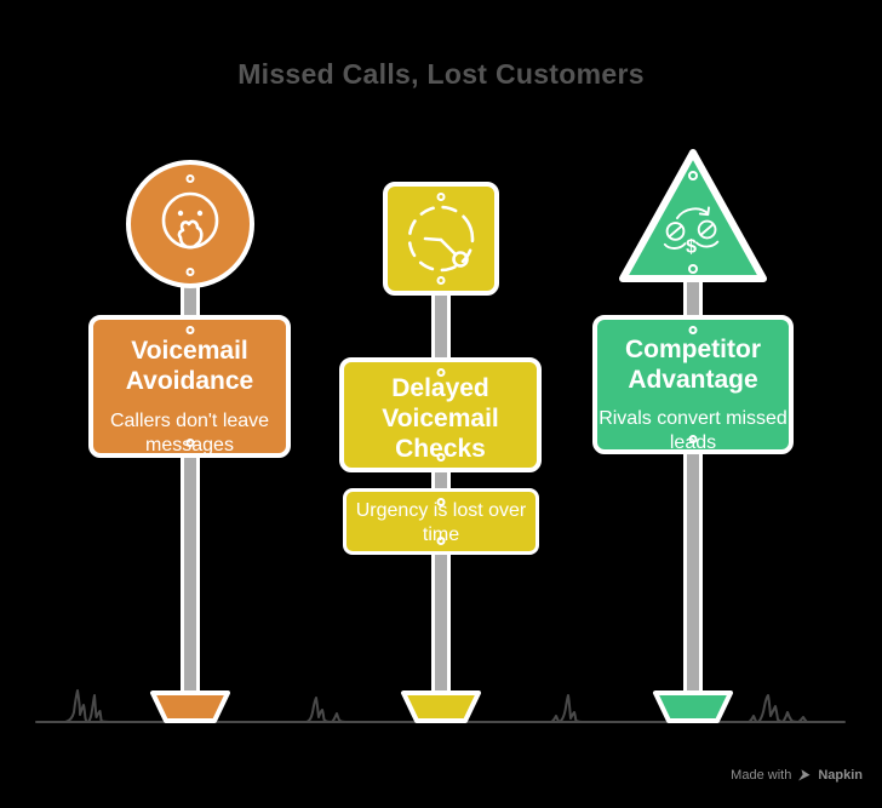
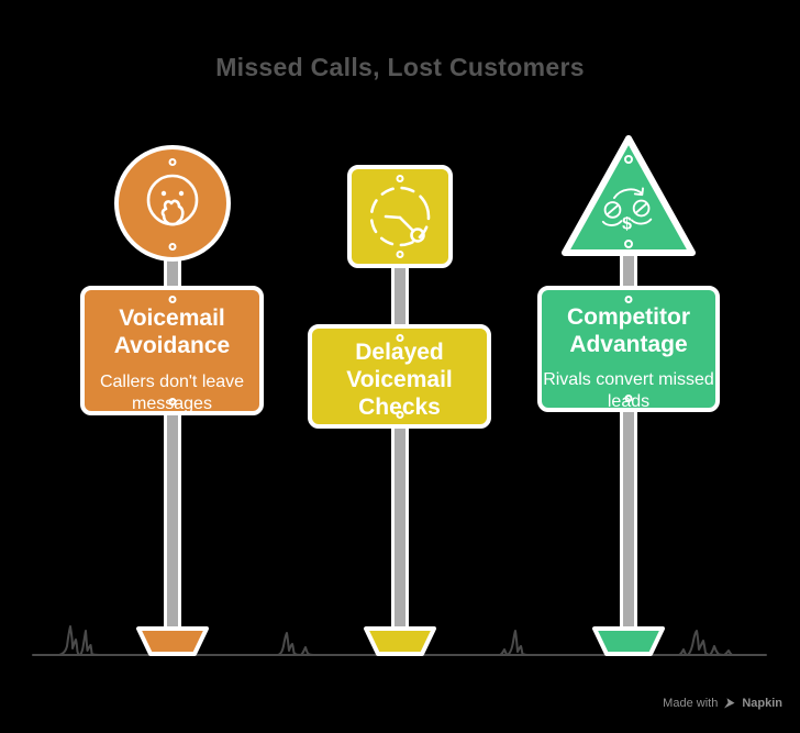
  Missed Calls, Lost Customers
  $
  Voicemail Avoidance
  Callers don't leave messages
  Delayed Voicemail Checks
- Urgency is lost over time
  Competitor Advantage
  Rivals convert missed leads
  Made with
  Napkin
